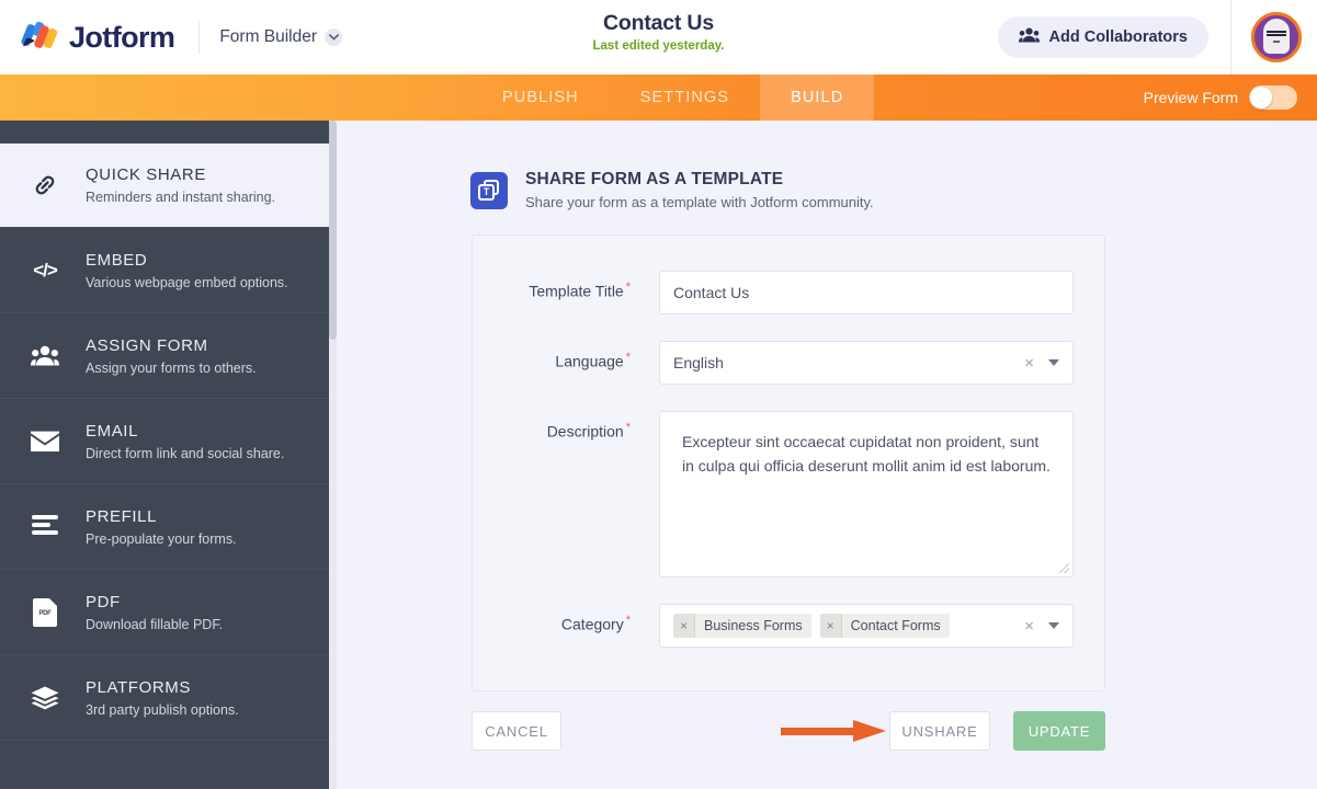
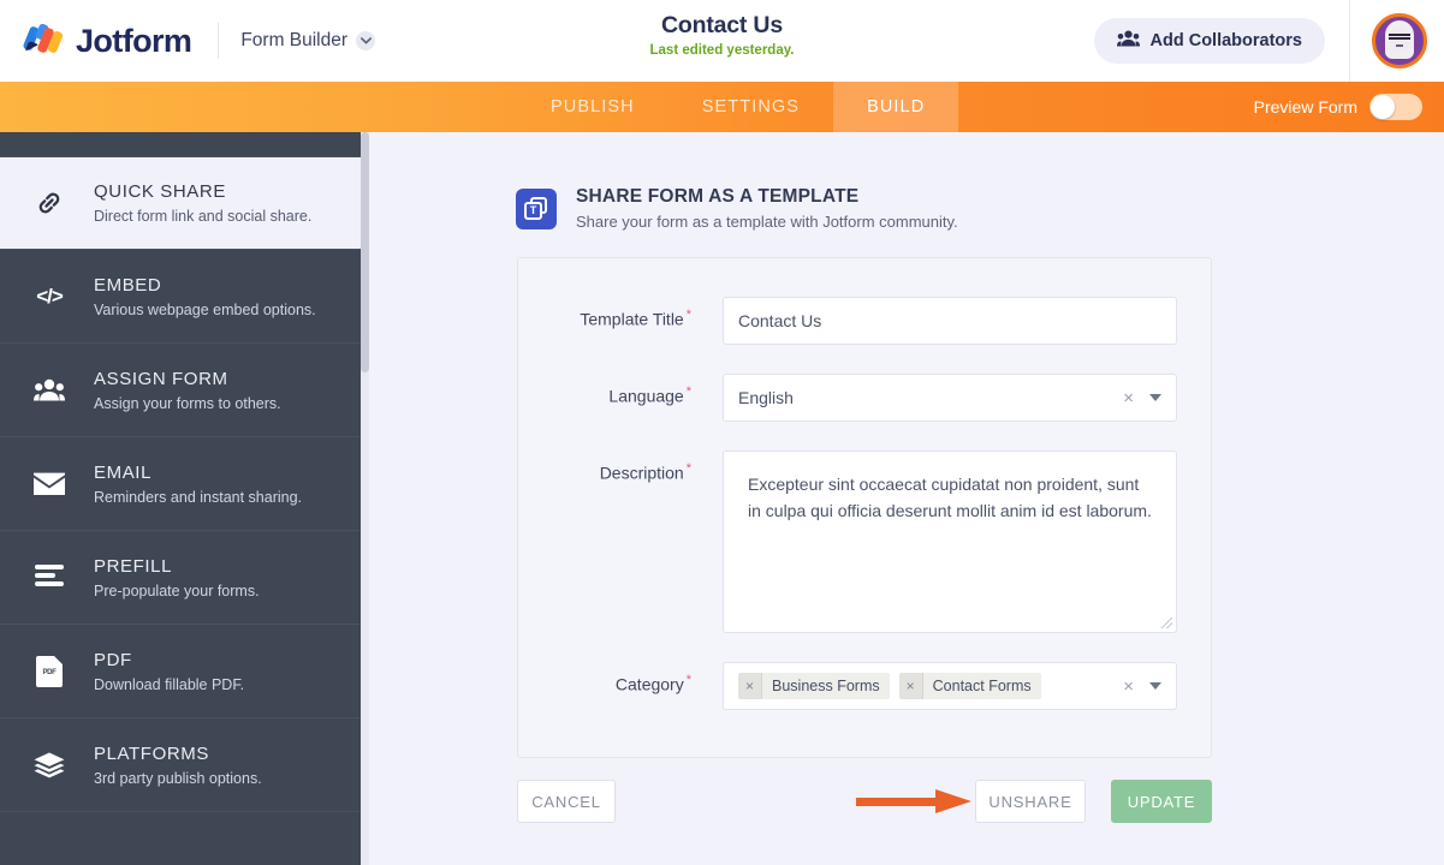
  Jotform
  Form Builder
  Contact Us
  Last edited yesterday.
  Add Collaborators
  PUBLISH
  SETTINGS
  BUILD
  Preview Form
  QUICK SHARE
- Reminders and instant sharing.
+ Direct form link and social share.
  </>
  EMBED
  Various webpage embed options.
  ASSIGN FORM
  Assign your forms to others.
  EMAIL
- Direct form link and social share.
+ Reminders and instant sharing.
  PREFILL
  Pre-populate your forms.
  PDF
  Download fillable PDF.
  PLATFORMS
  3rd party publish options.
  T
  SHARE FORM AS A TEMPLATE
  Share your form as a template with Jotform community.
  Template Title *
  Contact Us
  Language *
  English
  ×
  Description *
  Excepteur sint occaecat cupidatat non proident, sunt in culpa qui officia deserunt mollit anim id est laborum.
  Category *
  ×
  Business Forms
  ×
  Contact Forms
  ×
  CANCEL
  UNSHARE
  UPDATE
